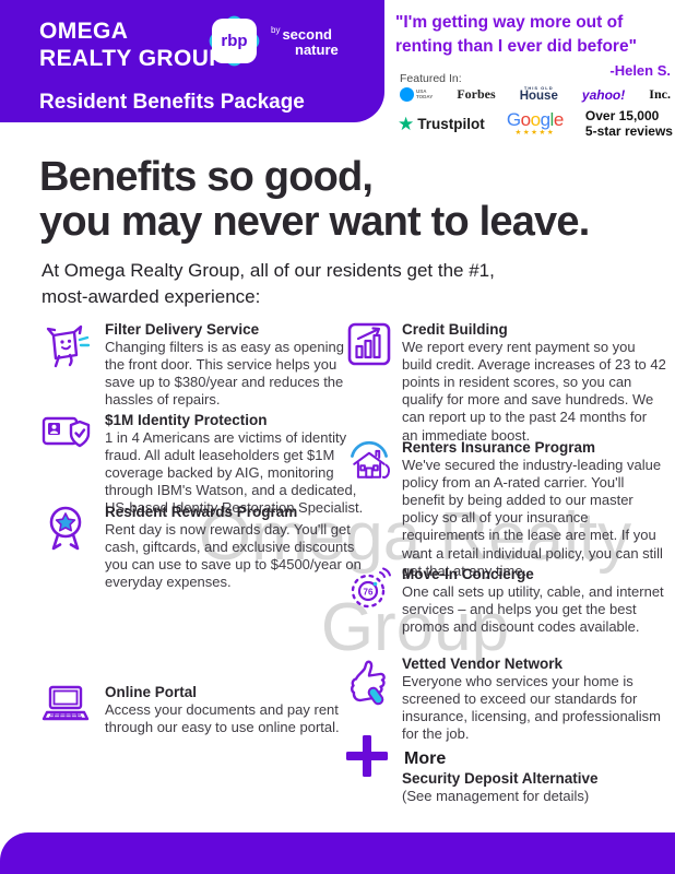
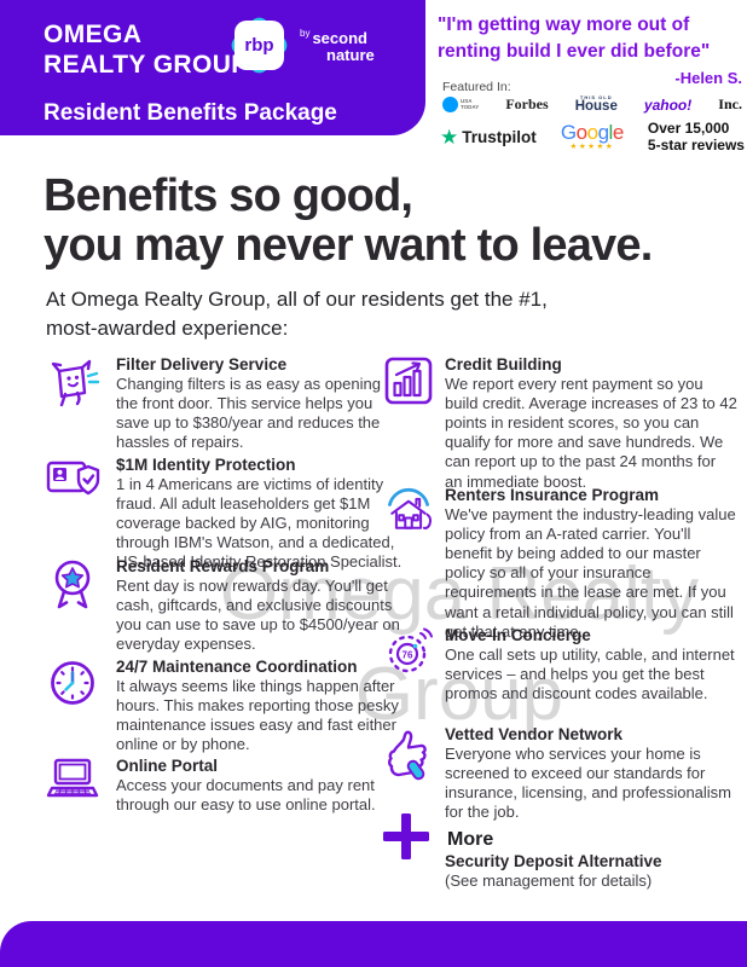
  Omega Realty
  Group
  OMEGA
  REALTY GROU
  rbp
  by second
  nature
  Resident Benefits Package
  "I'm getting way more out of
- renting than I ever did before"
+ renting build I ever did before"
  -Helen S.
  Featured In:
  Forbes
  House
  yahoo!
  Inc.
  ★
  Trustpilot
  Google
  Over 15,000
  5-star reviews
  Benefits so good,
  you may never want to leave.
  At Omega Realty Group, all of our residents get the #1,
  most-awarded experience:
  Filter Delivery Service
  Changing filters is as easy as opening the front door. This service helps you save up to $380/year and reduces the hassles of repairs.
  $1M Identity Protection
  1 in 4 Americans are victims of identity fraud. All adult leaseholders get $1M coverage backed by AIG, monitoring through IBM's Watson, and a dedicated, US-based Identity Restoration Specialist.
  Resident Rewards Program
  Rent day is now rewards day. You'll get cash, giftcards, and exclusive discounts you can use to save up to $4500/year on everyday expenses.
+ 24/7 Maintenance Coordination
+ It always seems like things happen after hours. This makes reporting those pesky maintenance issues easy and fast either online or by phone.
  Online Portal
  Access your documents and pay rent through our easy to use online portal.
  Credit Building
  We report every rent payment so you build credit. Average increases of 23 to 42 points in resident scores, so you can qualify for more and save hundreds. We can report up to the past 24 months for an immediate boost.
  Renters Insurance Program
- We've secured the industry-leading value policy from an A-rated carrier. You'll benefit by being added to our master policy so all of your insurance requirements in the lease are met. If you want a retail individual policy, you can still get that at any time.
+ We've payment the industry-leading value policy from an A-rated carrier. You'll benefit by being added to our master policy so all of your insurance requirements in the lease are met. If you want a retail individual policy, you can still get that at any time.
  76
  Move-In Concierge
  One call sets up utility, cable, and internet services – and helps you get the best promos and discount codes available.
  Vetted Vendor Network
  Everyone who services your home is screened to exceed our standards for insurance, licensing, and professionalism for the job.
  More
  Security Deposit Alternative
  (See management for details)
